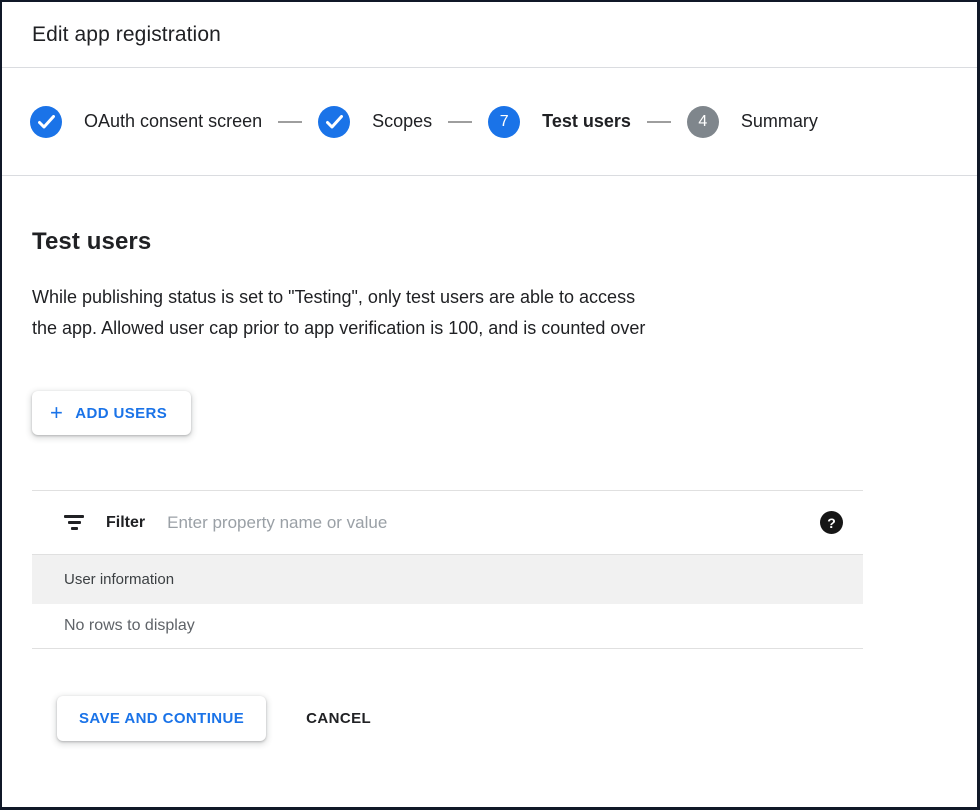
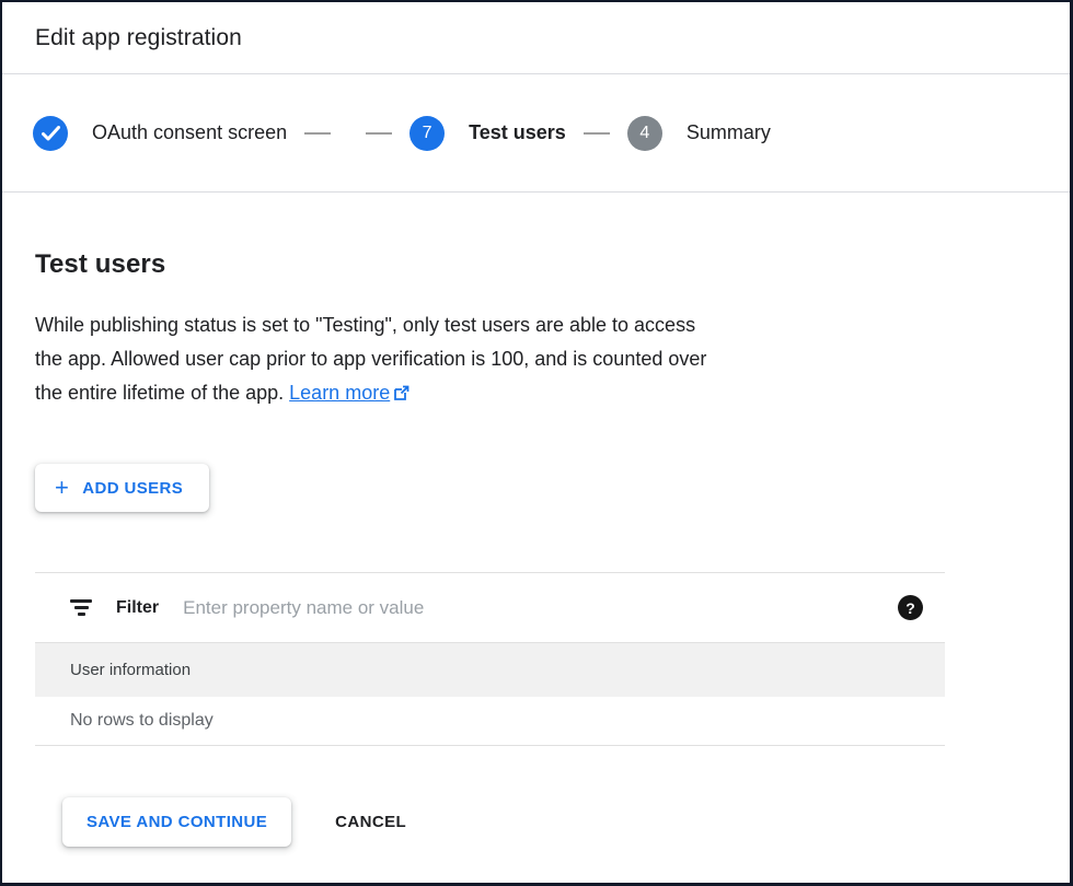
  Edit app registration
  OAuth consent screen
- Scopes
  7
  Test users
  4
  Summary
  Test users
  While publishing status is set to "Testing", only test users are able to access
  the app. Allowed user cap prior to app verification is 100, and is counted over
+ the entire lifetime of the app. Learn more
  +
  ADD USERS
  Filter
  Enter property name or value
  ?
  User information
  No rows to display
  SAVE AND CONTINUE
  CANCEL
